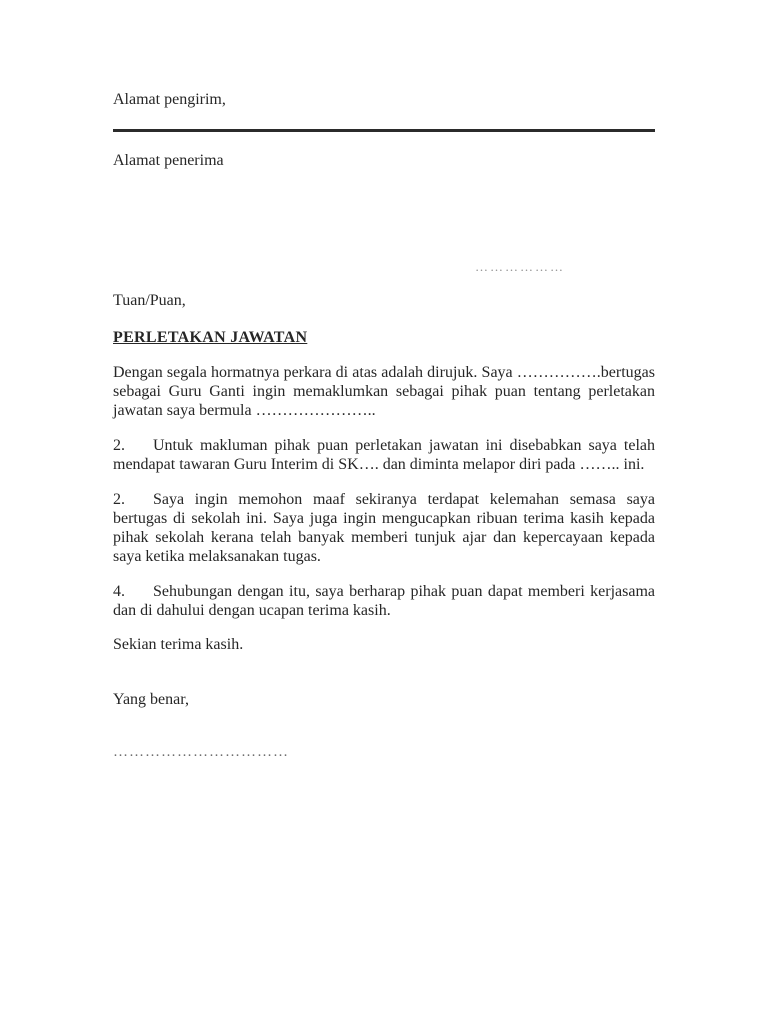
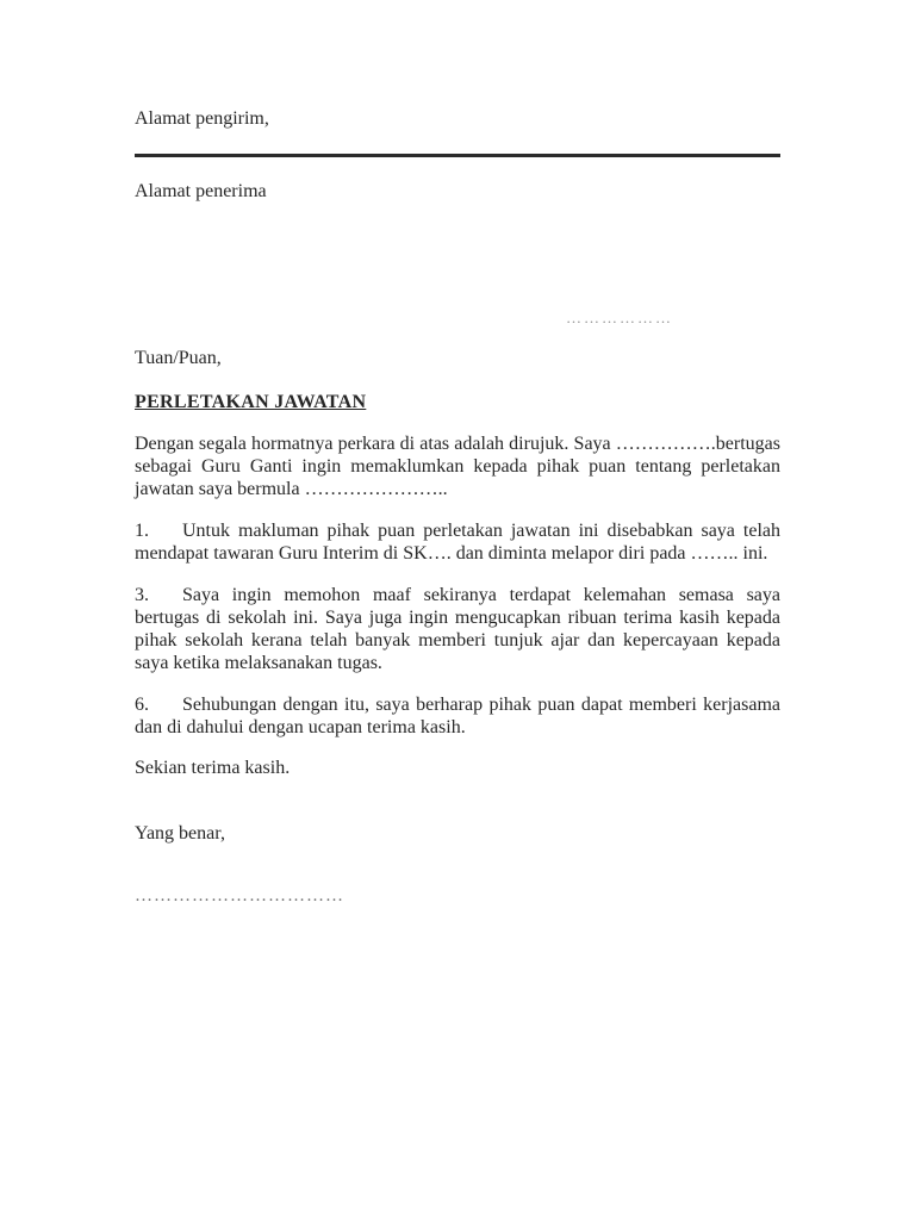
  Alamat pengirim,
  Alamat penerima
  ………………
  Tuan/Puan,
  PERLETAKAN JAWATAN
- Dengan segala hormatnya perkara di atas adalah dirujuk. Saya …………….bertugas sebagai Guru Ganti ingin memaklumkan sebagai pihak puan tentang perletakan jawatan saya bermula …………………..
+ Dengan segala hormatnya perkara di atas adalah dirujuk. Saya …………….bertugas sebagai Guru Ganti ingin memaklumkan kepada pihak puan tentang perletakan jawatan saya bermula …………………..
- 2. Untuk makluman pihak puan perletakan jawatan ini disebabkan saya telah mendapat tawaran Guru Interim di SK…. dan diminta melapor diri pada …….. ini.
+ 1. Untuk makluman pihak puan perletakan jawatan ini disebabkan saya telah mendapat tawaran Guru Interim di SK…. dan diminta melapor diri pada …….. ini.
- 2. Saya ingin memohon maaf sekiranya terdapat kelemahan semasa saya bertugas di sekolah ini. Saya juga ingin mengucapkan ribuan terima kasih kepada pihak sekolah kerana telah banyak memberi tunjuk ajar dan kepercayaan kepada saya ketika melaksanakan tugas.
+ 3. Saya ingin memohon maaf sekiranya terdapat kelemahan semasa saya bertugas di sekolah ini. Saya juga ingin mengucapkan ribuan terima kasih kepada pihak sekolah kerana telah banyak memberi tunjuk ajar dan kepercayaan kepada saya ketika melaksanakan tugas.
- 4. Sehubungan dengan itu, saya berharap pihak puan dapat memberi kerjasama dan di dahului dengan ucapan terima kasih.
+ 6. Sehubungan dengan itu, saya berharap pihak puan dapat memberi kerjasama dan di dahului dengan ucapan terima kasih.
  Sekian terima kasih.
  Yang benar,
  ……………………………
